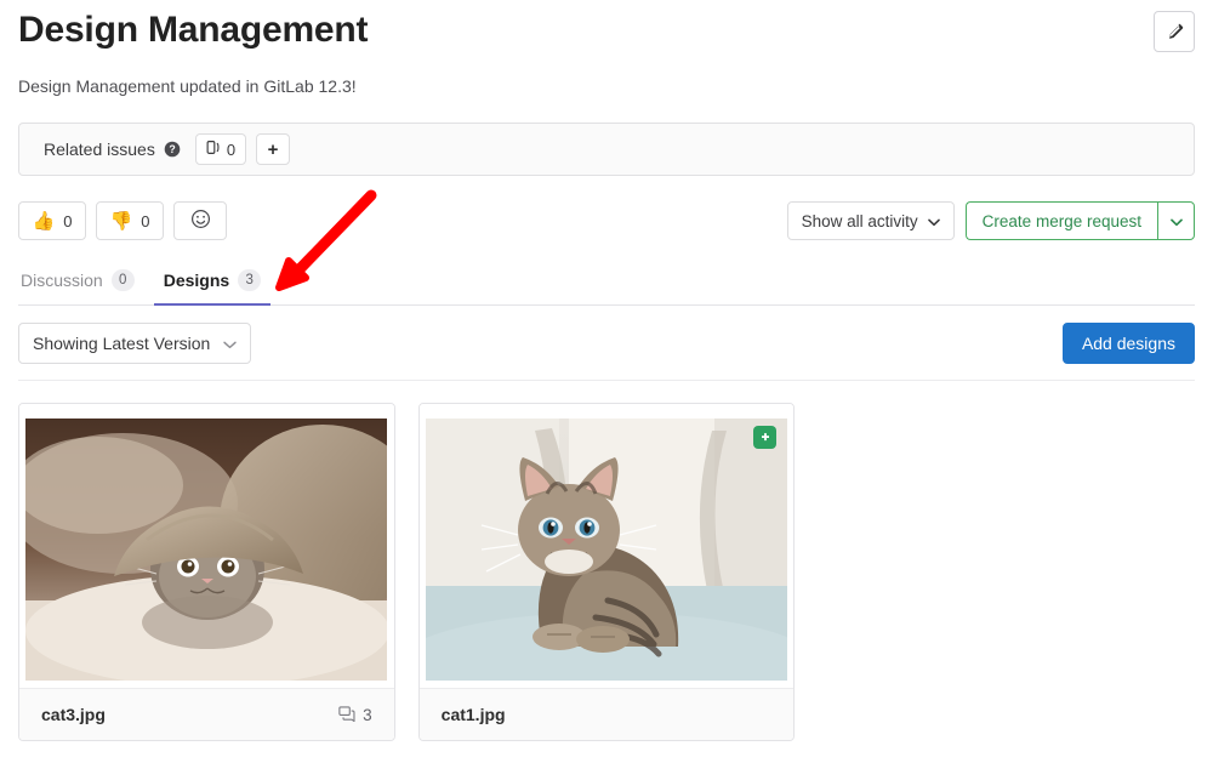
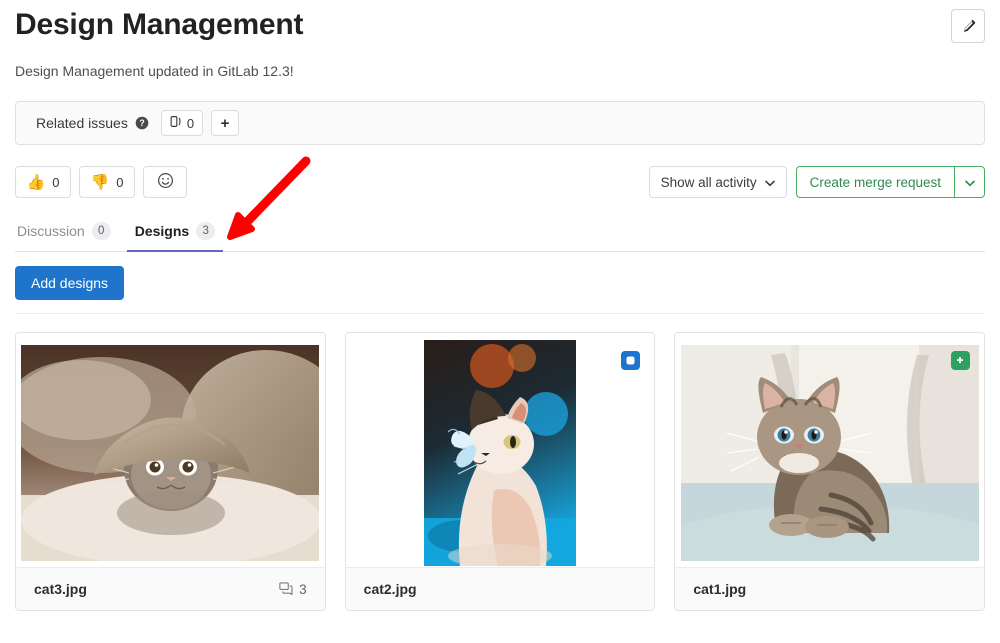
  Design Management
  Design Management updated in GitLab 12.3!
  Related issues
  ?
  0
  +
  👍
  0
  👎
  0
  Show all activity
  Create merge request
  Discussion
  0
  Designs
  3
- Showing Latest Version
  Add designs
  cat3.jpg
  3
+ cat2.jpg
  cat1.jpg
